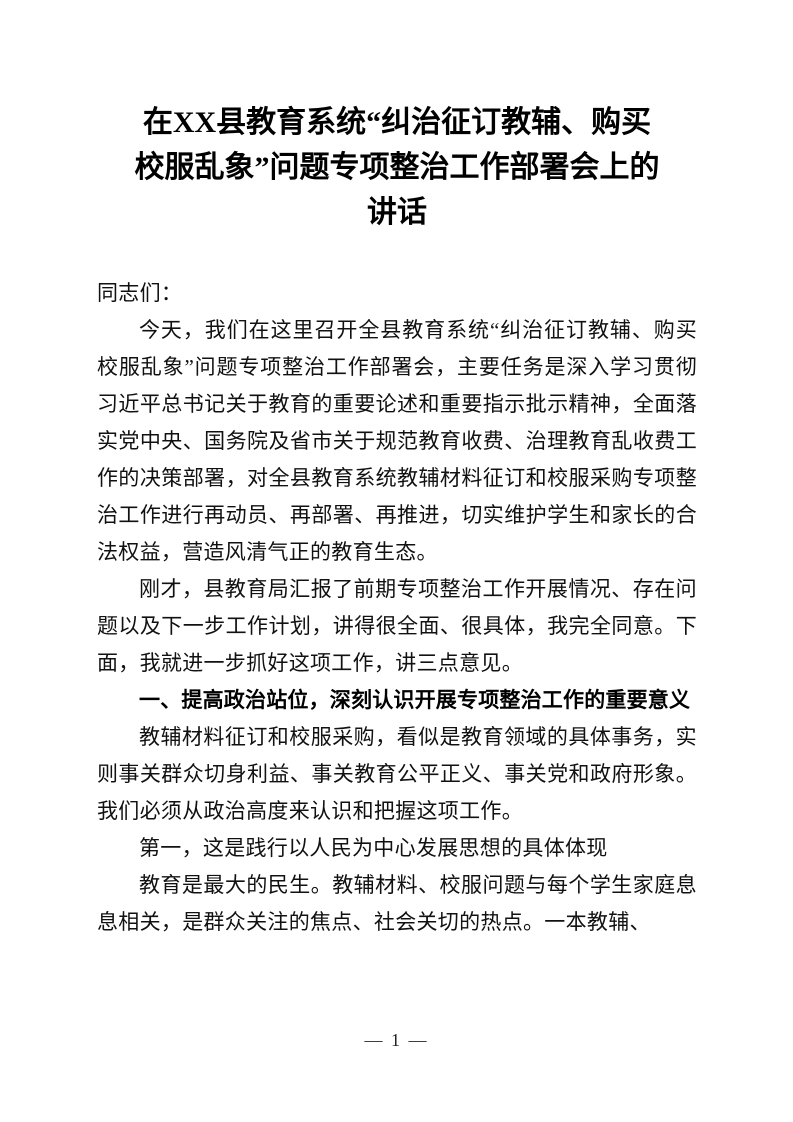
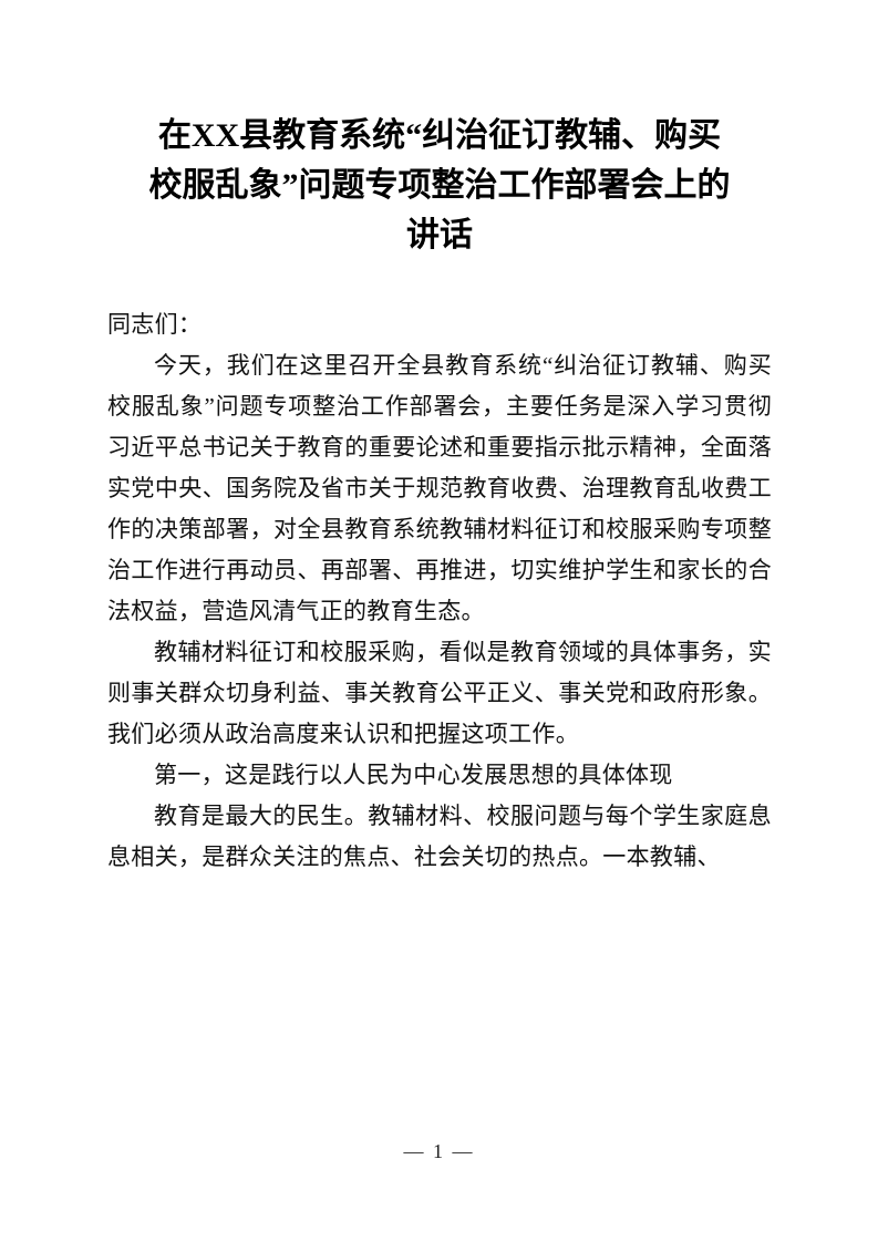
  在XX县教育系统“纠治征订教辅、购买
  校服乱象”问题专项整治工作部署会上的
  讲话
  同志们：
  今天，我们在这里召开全县教育系统“纠治征订教辅、购买校服乱象”问题专项整治工作部署会，主要任务是深入学习贯彻习近平总书记关于教育的重要论述和重要指示批示精神，全面落实党中央、国务院及省市关于规范教育收费、治理教育乱收费工作的决策部署，对全县教育系统教辅材料征订和校服采购专项整治工作进行再动员、再部署、再推进，切实维护学生和家长的合法权益，营造风清气正的教育生态。
- 刚才，县教育局汇报了前期专项整治工作开展情况、存在问题以及下一步工作计划，讲得很全面、很具体，我完全同意。下面，我就进一步抓好这项工作，讲三点意见。
- 一、提高政治站位，深刻认识开展专项整治工作的重要意义
  教辅材料征订和校服采购，看似是教育领域的具体事务，实则事关群众切身利益、事关教育公平正义、事关党和政府形象。我们必须从政治高度来认识和把握这项工作。
  第一，这是践行以人民为中心发展思想的具体体现
  教育是最大的民生。教辅材料、校服问题与每个学生家庭息息相关，是群众关注的焦点、社会关切的热点。一本教辅、
  — 1 —
